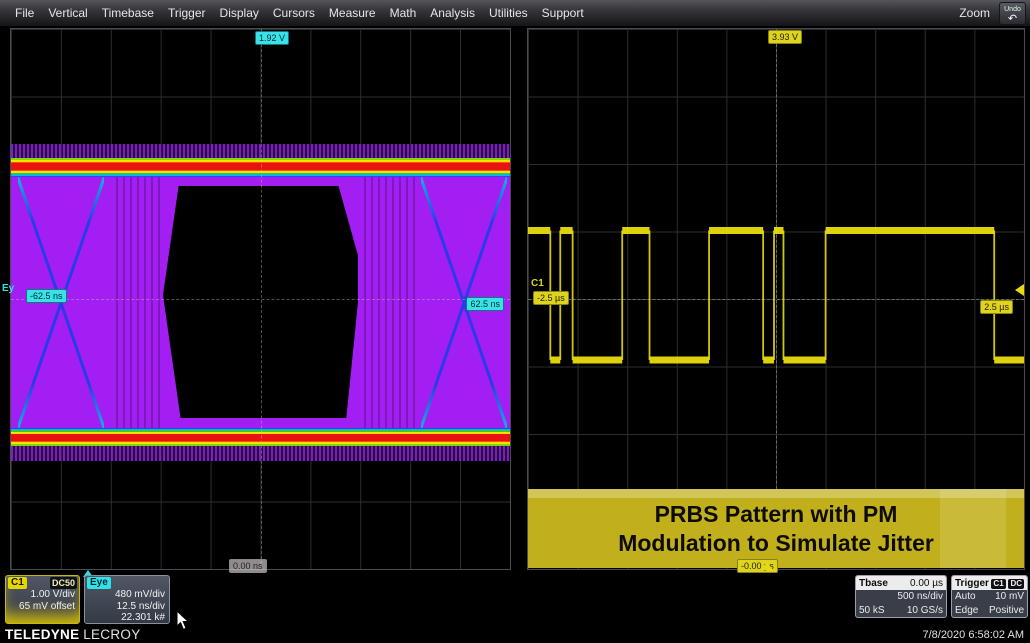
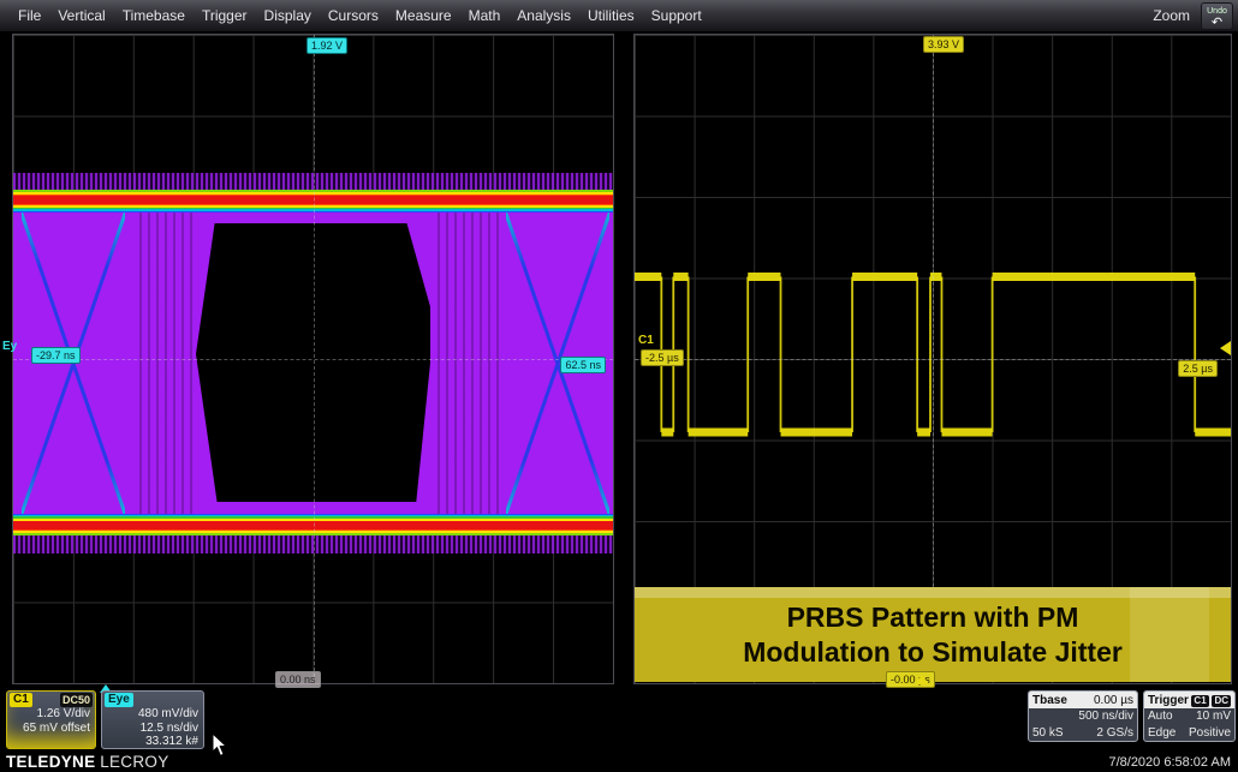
  File
  Vertical
  Timebase
  Trigger
  Display
  Cursors
  Measure
  Math
  Analysis
  Utilities
  Support
  Zoom
  ↶
  1.92 V
- -62.5 ns
+ -29.7 ns
  62.5 ns
  0.00 ns
  Ey
  PRBS Pattern with PM
  Modulation to Simulate Jitter
  C1
  3.93 V
  -2.5 µs
  2.5 µs
  -0.00 µs
  C1
  DC50
- 1.00 V/div
+ 1.26 V/div
  65 mV offset
  Eye
  480 mV/div
  12.5 ns/div
- 22.301 k#
+ 33.312 k#
  Tbase
  0.00 µs
  500 ns/div
  50 kS
- 10 GS/s
+ 2 GS/s
  Trigger
  C1 DC
  Auto
  10 mV
  Edge
  Positive
  TELEDYNE LECROY
  7/8/2020 6:58:02 AM
